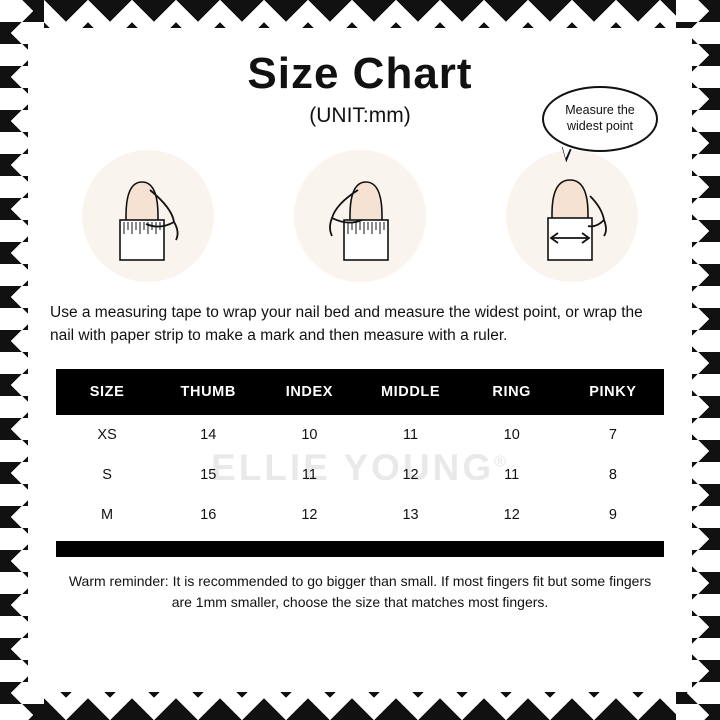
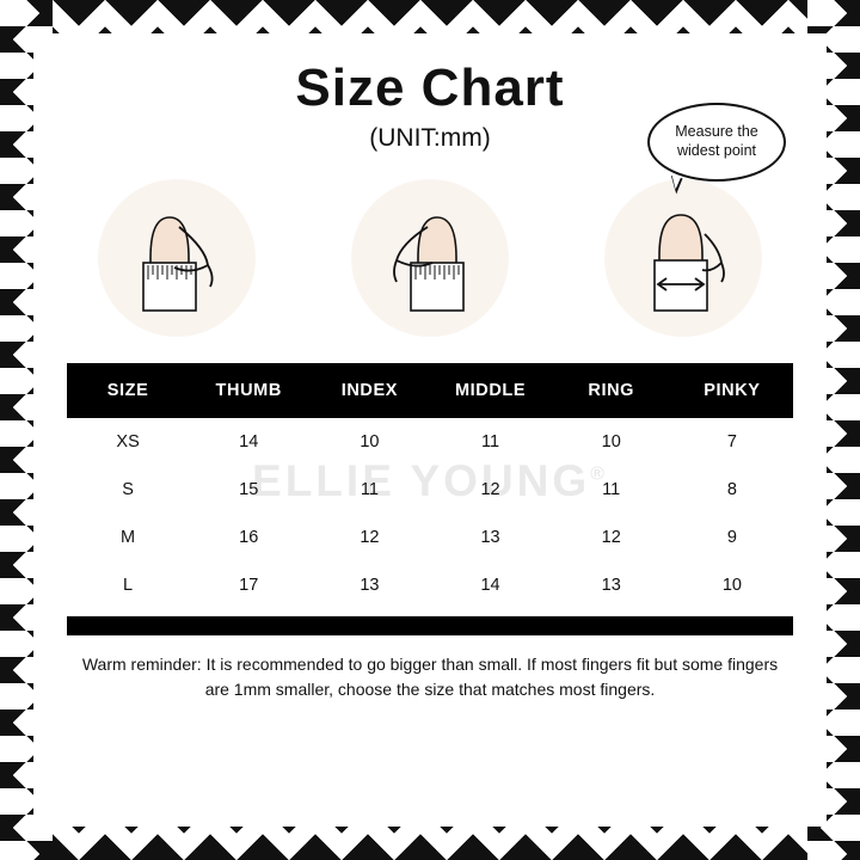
  Size Chart
  (UNIT:mm)
  Measure the widest point
- Use a measuring tape to wrap your nail bed and measure the widest point, or wrap the nail with paper strip to make a mark and then measure with a ruler.
  ELLIE YOUNG®
  SIZE	THUMB	INDEX	MIDDLE	RING	PINKY
  XS	14	10	11	10	7
  S	15	11	12	11	8
  M	16	12	13	12	9
+ L	17	13	14	13	10
  Warm reminder: It is recommended to go bigger than small. If most fingers fit but some fingers are 1mm smaller, choose the size that matches most fingers.
